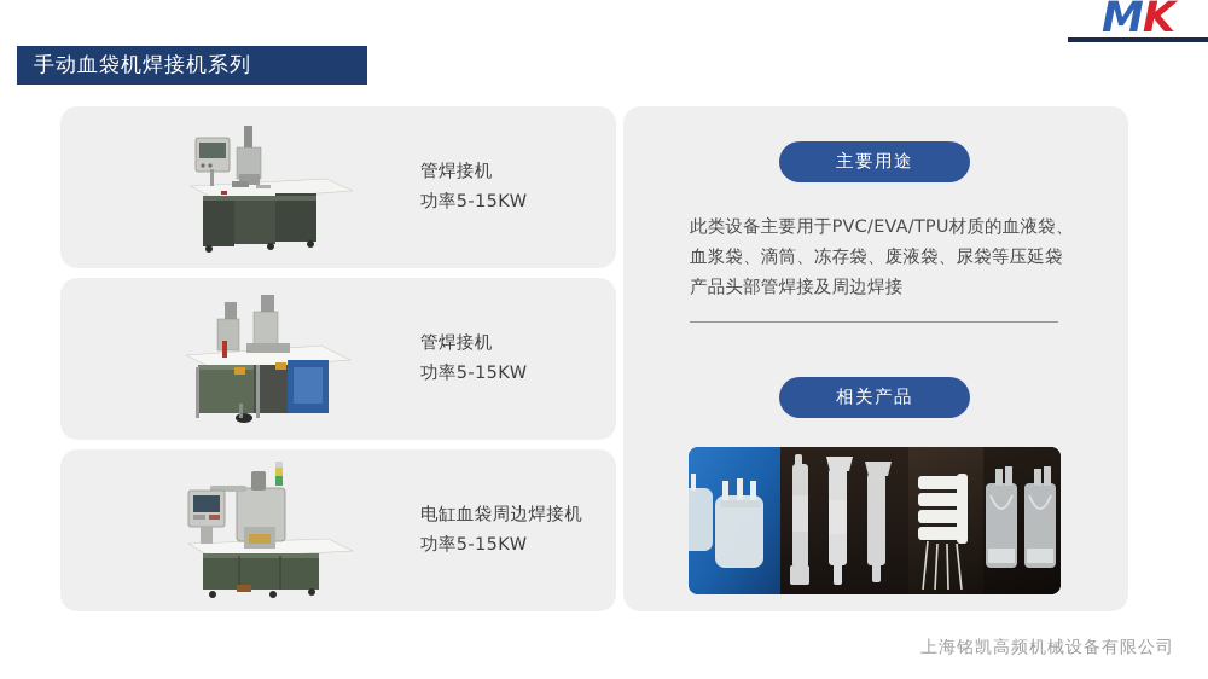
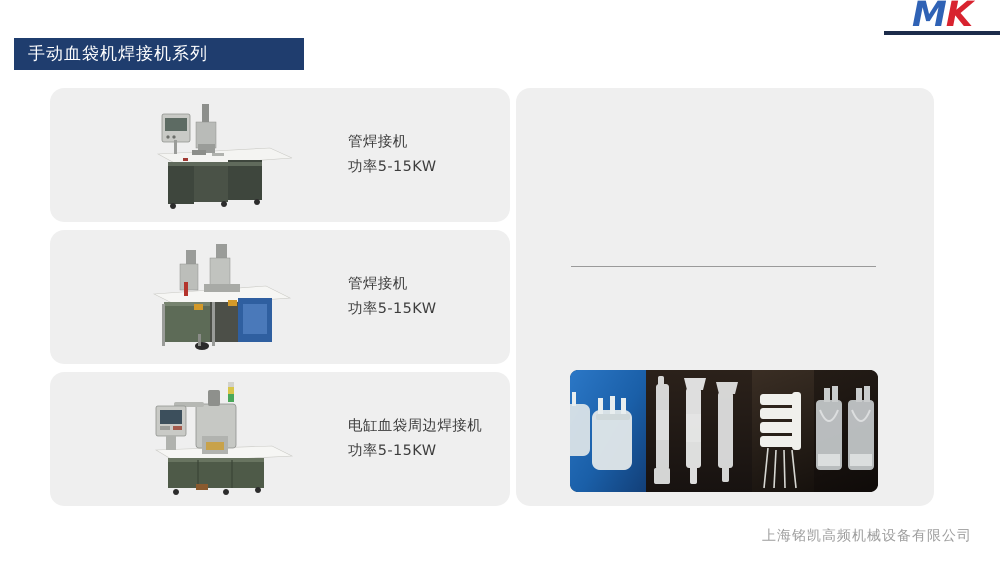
  MK
  手动血袋机焊接机系列
  管焊接机
  功率5-15KW
  管焊接机
  功率5-15KW
  电缸血袋周边焊接机
  功率5-15KW
- 主要用途
- 此类设备主要用于PVC/EVA/TPU材质的血液袋、血浆袋、滴筒、冻存袋、废液袋、尿袋等压延袋产品头部管焊接及周边焊接
- 相关产品
  上海铭凯高频机械设备有限公司
